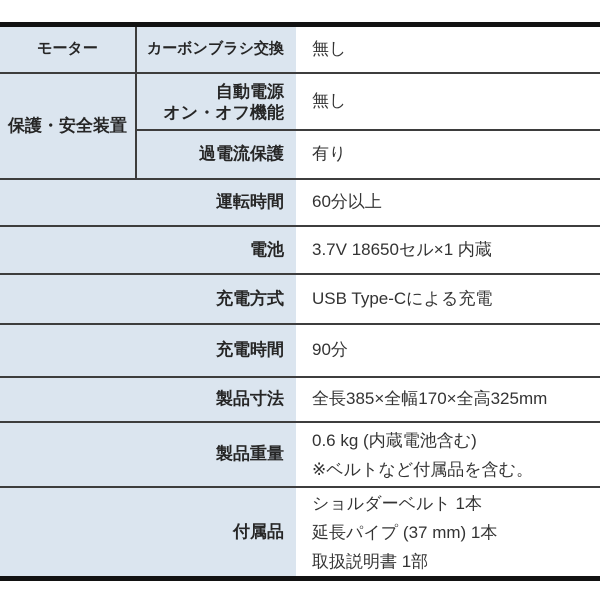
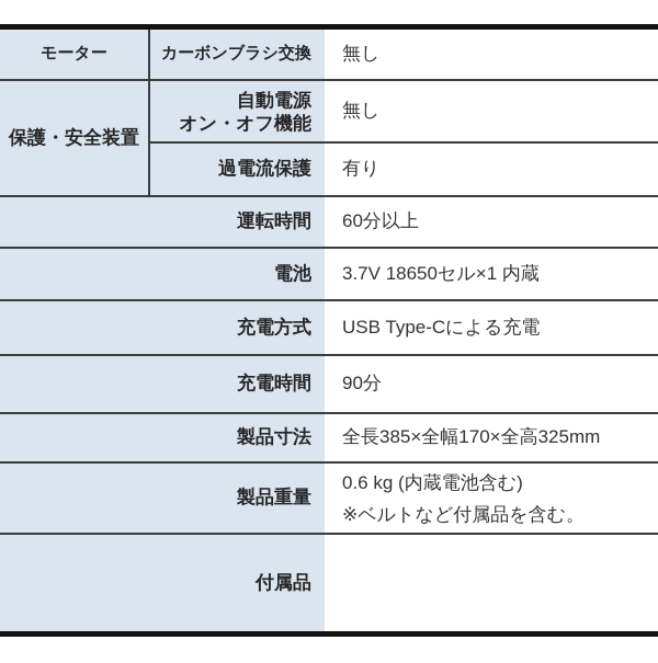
  モーター
  カーボンブラシ交換
  無し
  保護・安全装置
  自動電源
  オン・オフ機能
  無し
  過電流保護
  有り
  運転時間
  60分以上
  電池
  3.7V 18650セル×1 内蔵
  充電方式
  USB Type-Cによる充電
  充電時間
  90分
  製品寸法
  全長385×全幅170×全高325mm
  製品重量
  0.6 kg (内蔵電池含む)
  ※ベルトなど付属品を含む。
  付属品
- ショルダーベルト 1本
- 延長パイプ (37 mm) 1本
- 取扱説明書 1部
